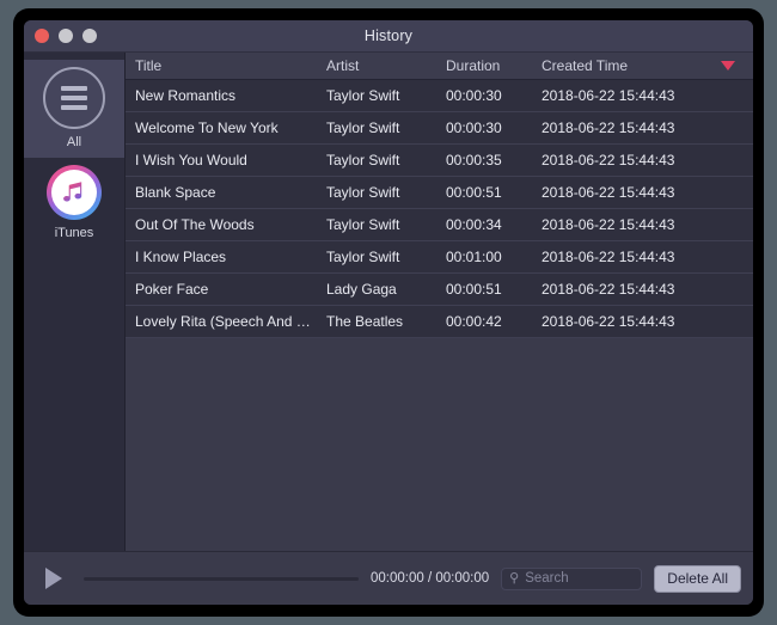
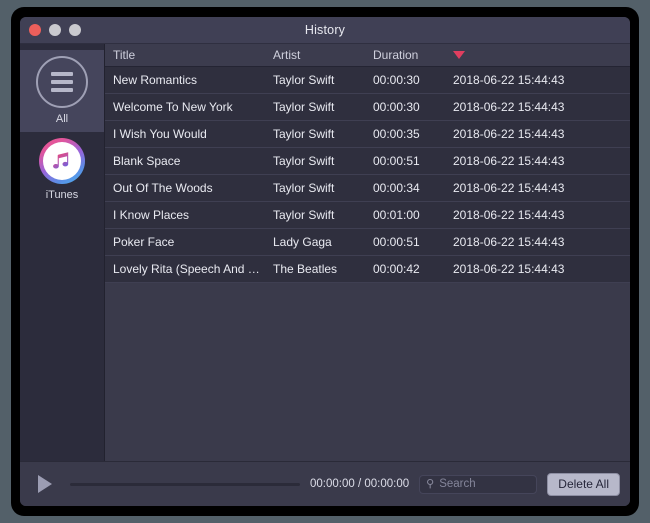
  History
  All
  iTunes
  Title
  Artist
  Duration
- Created Time
  New Romantics
  Taylor Swift
  00:00:30
  2018-06-22 15:44:43
  Welcome To New York
  Taylor Swift
  00:00:30
  2018-06-22 15:44:43
  I Wish You Would
  Taylor Swift
  00:00:35
  2018-06-22 15:44:43
  Blank Space
  Taylor Swift
  00:00:51
  2018-06-22 15:44:43
  Out Of The Woods
  Taylor Swift
  00:00:34
  2018-06-22 15:44:43
  I Know Places
  Taylor Swift
  00:01:00
  2018-06-22 15:44:43
  Poker Face
  Lady Gaga
  00:00:51
  2018-06-22 15:44:43
  Lovely Rita (Speech And …
  The Beatles
  00:00:42
  2018-06-22 15:44:43
  00:00:00 / 00:00:00
  ⚲
  Search
  Delete All
